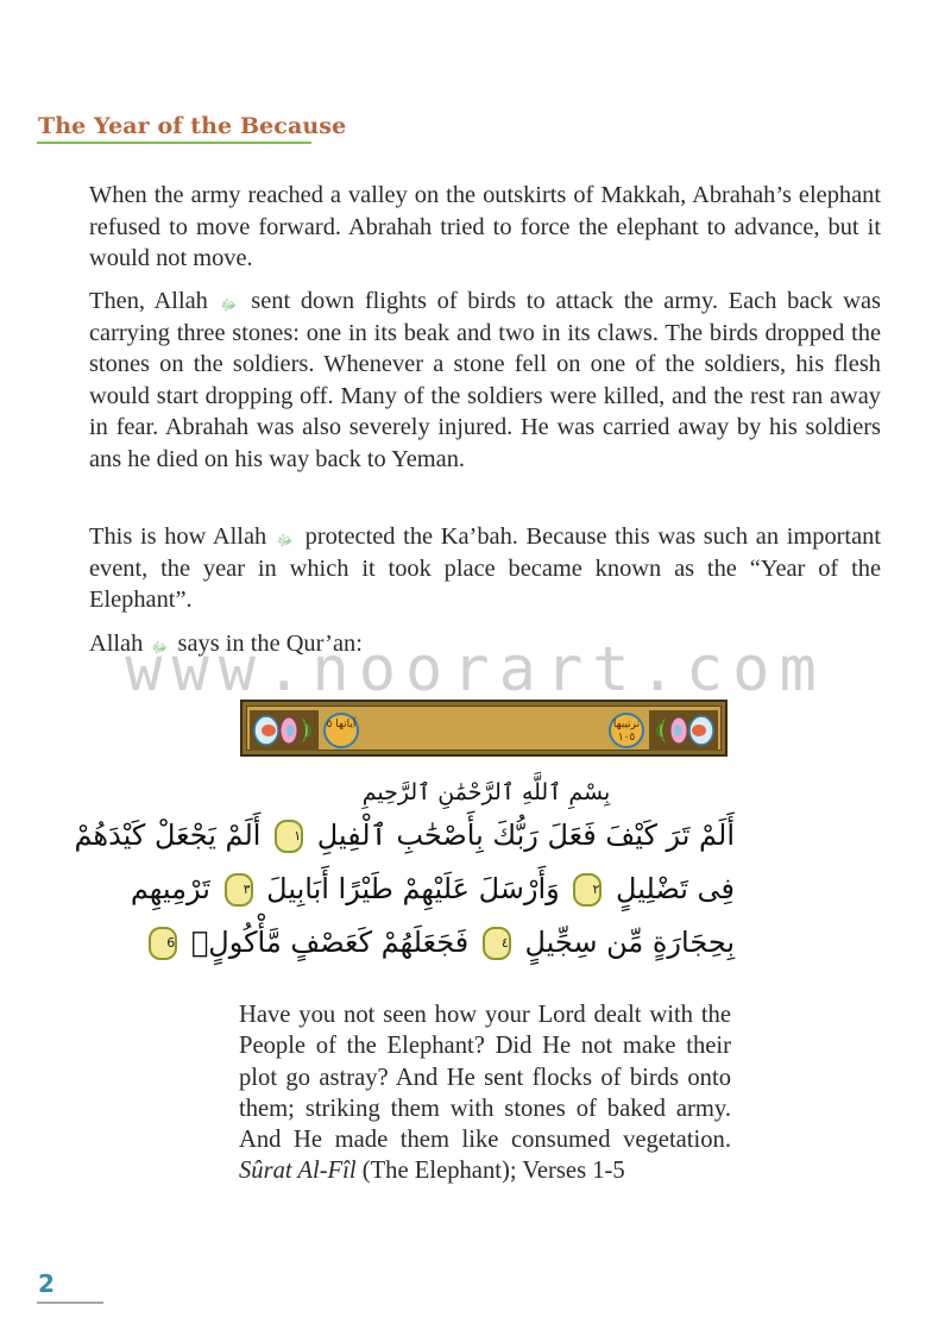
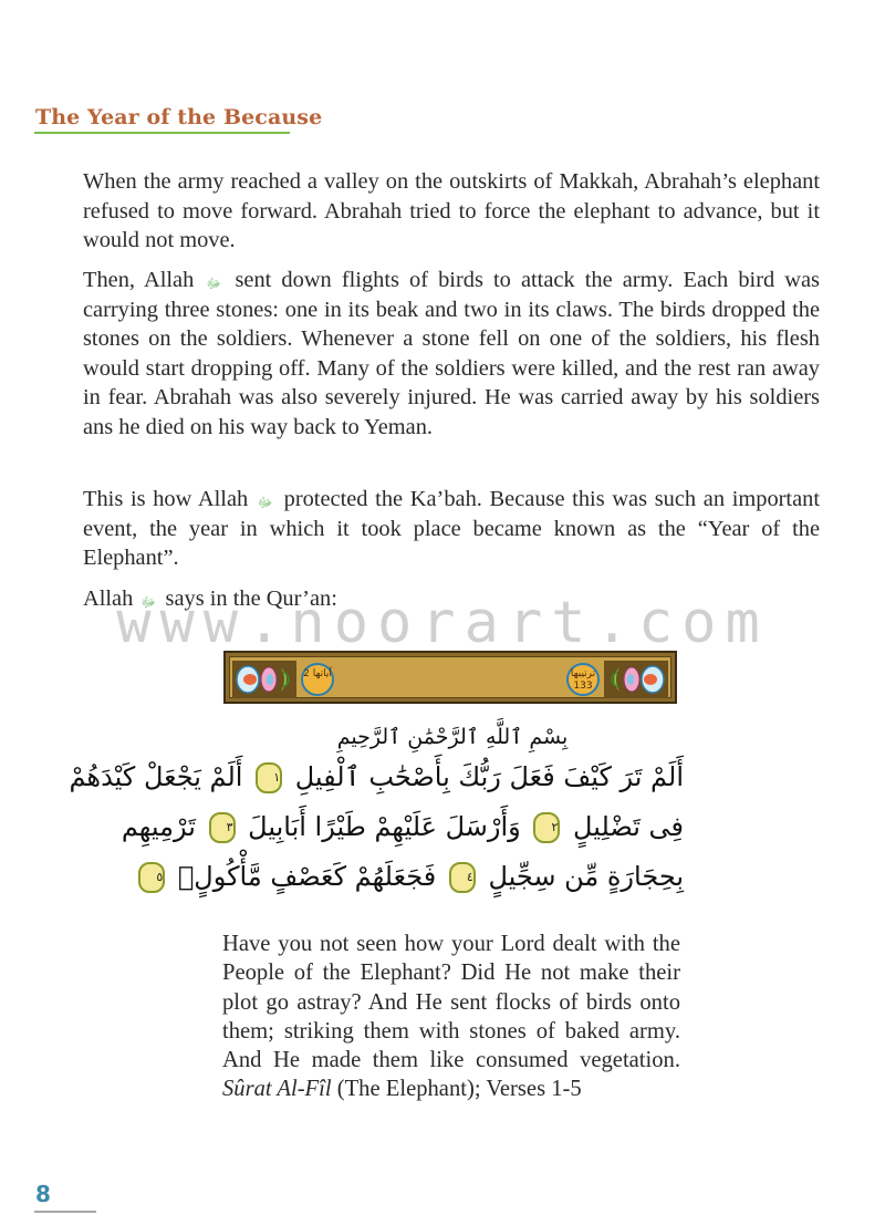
  The Year of the Because
  When the army reached a valley on the outskirts of Makkah, Abrahah’s elephant refused to move forward. Abrahah tried to force the elephant to advance, but it would not move.
- Then, Allah ﷻ sent down flights of birds to attack the army. Each back was carrying three stones: one in its beak and two in its claws. The birds dropped the stones on the soldiers. Whenever a stone fell on one of the soldiers, his flesh would start dropping off. Many of the soldiers were killed, and the rest ran away in fear. Abrahah was also severely injured. He was carried away by his soldiers ans he died on his way back to Yeman.
+ Then, Allah ﷻ sent down flights of birds to attack the army. Each bird was carrying three stones: one in its beak and two in its claws. The birds dropped the stones on the soldiers. Whenever a stone fell on one of the soldiers, his flesh would start dropping off. Many of the soldiers were killed, and the rest ran away in fear. Abrahah was also severely injured. He was carried away by his soldiers ans he died on his way back to Yeman.
  This is how Allah ﷻ protected the Ka’bah. Because this was such an important event, the year in which it took place became known as the “Year of the Elephant”.
  Allah ﷻ says in the Qur’an:
  www.noorart.com
- آياتها ٥
+ آياتها 2
- ترتيبها ١٠٥
+ ترتيبها 133
  بِسْمِ ٱللَّهِ ٱلرَّحْمَٰنِ ٱلرَّحِيمِ
  أَلَمْ تَرَ كَيْفَ فَعَلَ رَبُّكَ بِأَصْحَٰبِ ٱلْفِيلِ ١ أَلَمْ يَجْعَلْ كَيْدَهُمْ
  فِى تَضْلِيلٍ ٢ وَأَرْسَلَ عَلَيْهِمْ طَيْرًا أَبَابِيلَ ٣ تَرْمِيهِم
- بِحِجَارَةٍ مِّن سِجِّيلٍ ٤ فَجَعَلَهُمْ كَعَصْفٍ مَّأْكُولٍۭ 6
+ بِحِجَارَةٍ مِّن سِجِّيلٍ ٤ فَجَعَلَهُمْ كَعَصْفٍ مَّأْكُولٍۭ ٥
  Have you not seen how your Lord dealt with the People of the Elephant? Did He not make their plot go astray? And He sent flocks of birds onto them; striking them with stones of baked army. And He made them like consumed vegetation. Sûrat Al-Fîl (The Elephant); Verses 1-5
- 2
+ 8
